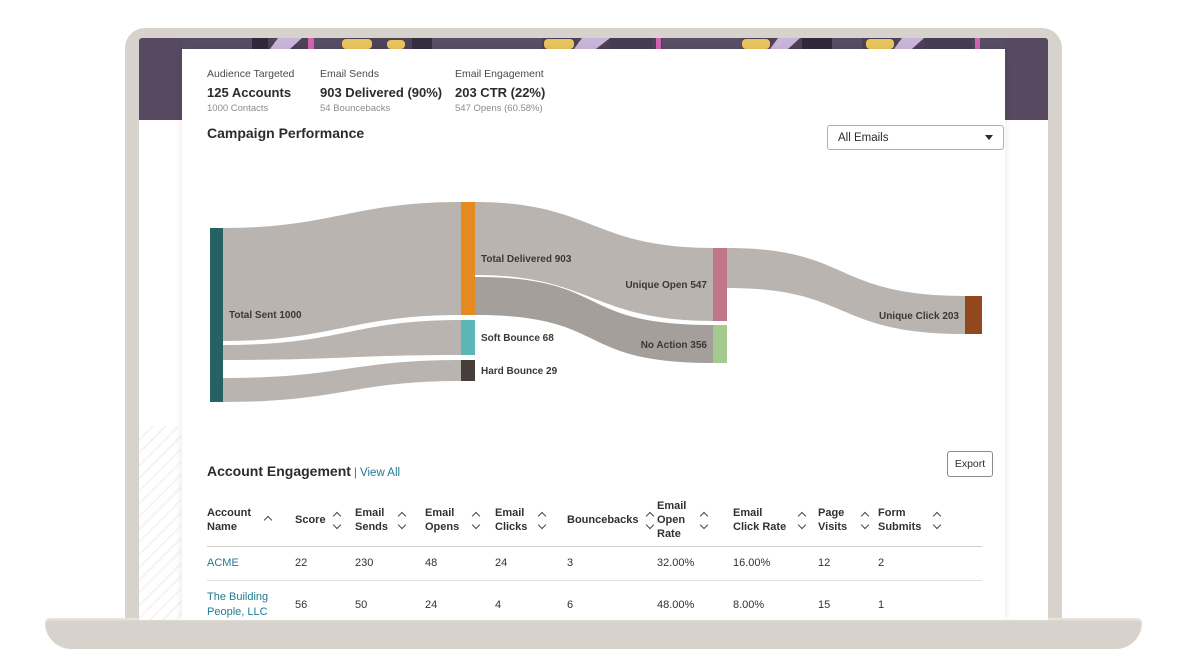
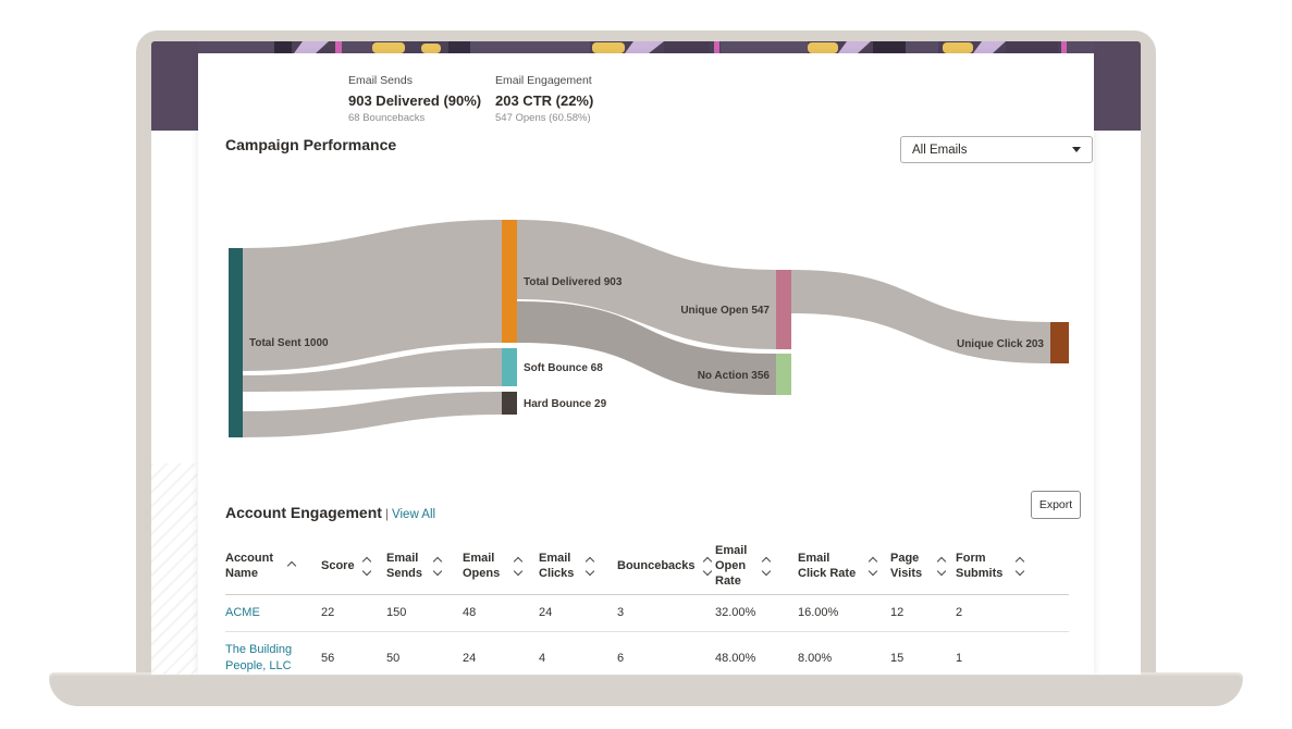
- Audience Targeted
- 125 Accounts
- 1000 Contacts
  Email Sends
  903 Delivered (90%)
- 54 Bouncebacks
+ 68 Bouncebacks
  Email Engagement
  203 CTR (22%)
  547 Opens (60.58%)
  Campaign Performance
  All Emails
  Total Sent 1000
  Total Delivered 903
  Soft Bounce 68
  Hard Bounce 29
  Unique Open 547
  No Action 356
  Unique Click 203
  Account Engagement | View All
  Export
  Account Name
  Score
  Email Sends
  Email Opens
  Email Clicks
  Bouncebacks
  Email Open Rate
  Email Click Rate
  Page Visits
  Form Submits
  ACME
  22
- 230
+ 150
  48
  24
  3
  32.00%
  16.00%
  12
  2
  The Building People, LLC
  56
  50
  24
  4
  6
  48.00%
  8.00%
  15
  1
